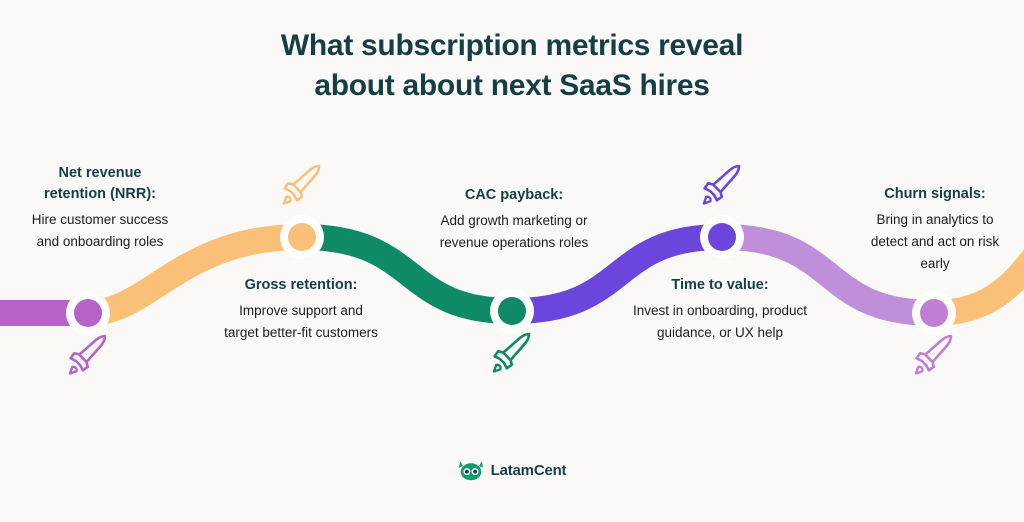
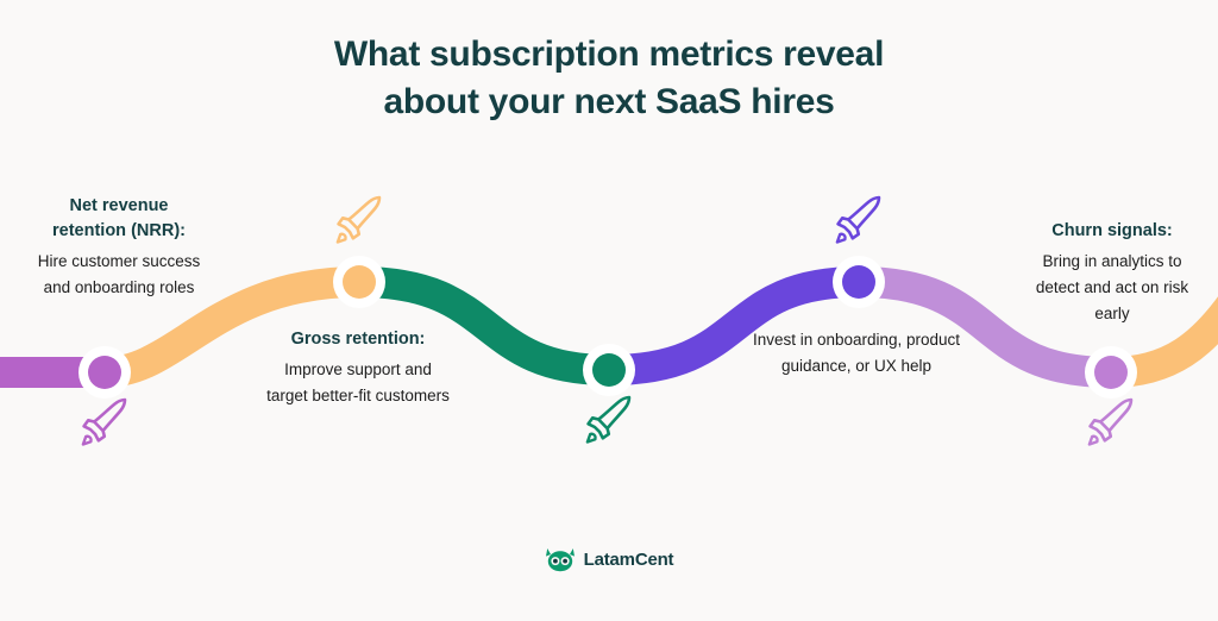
  What subscription metrics reveal
- about about next SaaS hires
+ about your next SaaS hires
  Net revenue
  retention (NRR):
  Hire customer success
  and onboarding roles
  Gross retention:
  Improve support and
  target better-fit customers
- CAC payback:
- Add growth marketing or
- revenue operations roles
- Time to value:
  Invest in onboarding, product
  guidance, or UX help
  Churn signals:
  Bring in analytics to
  detect and act on risk
  early
  LatamCent
